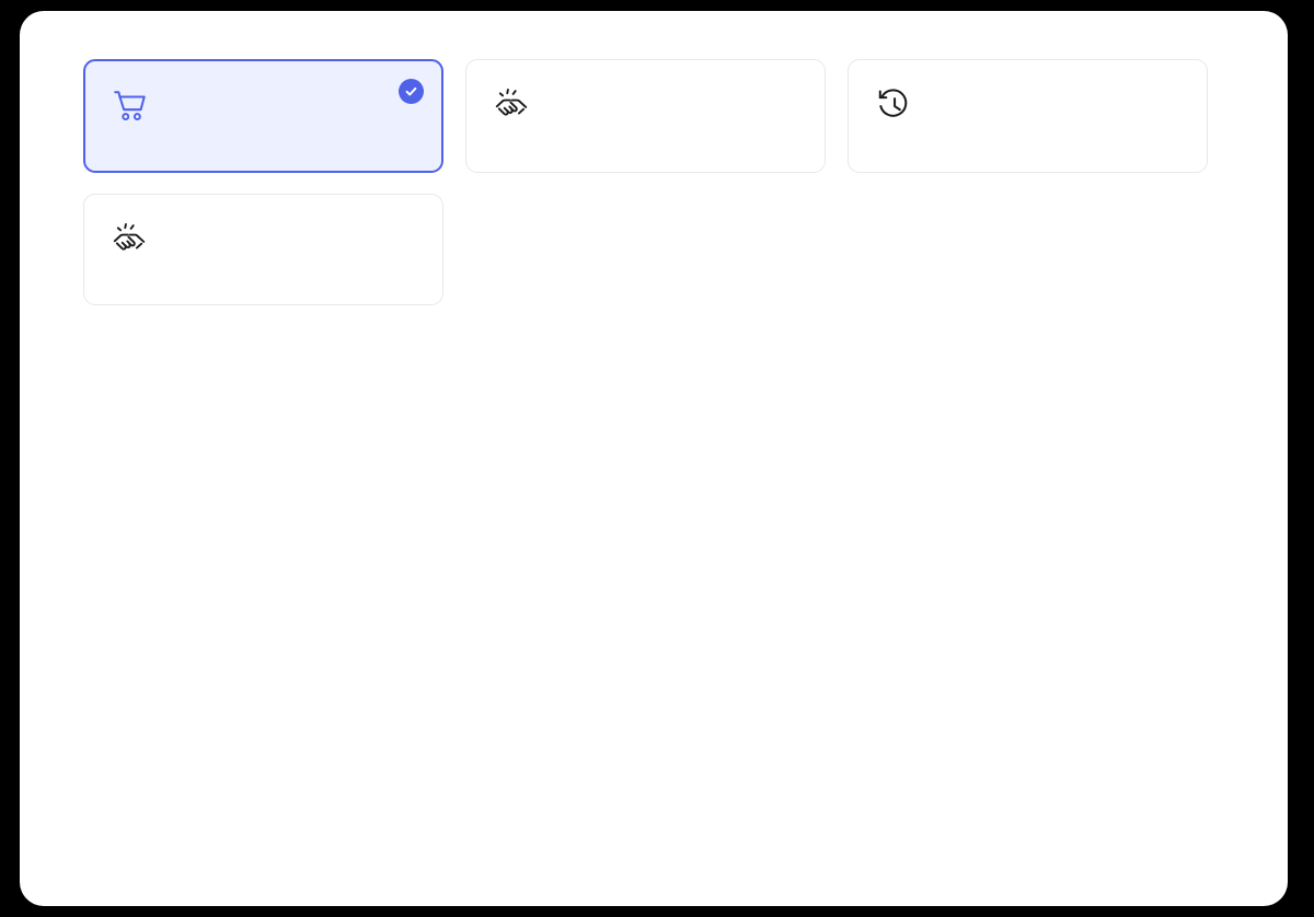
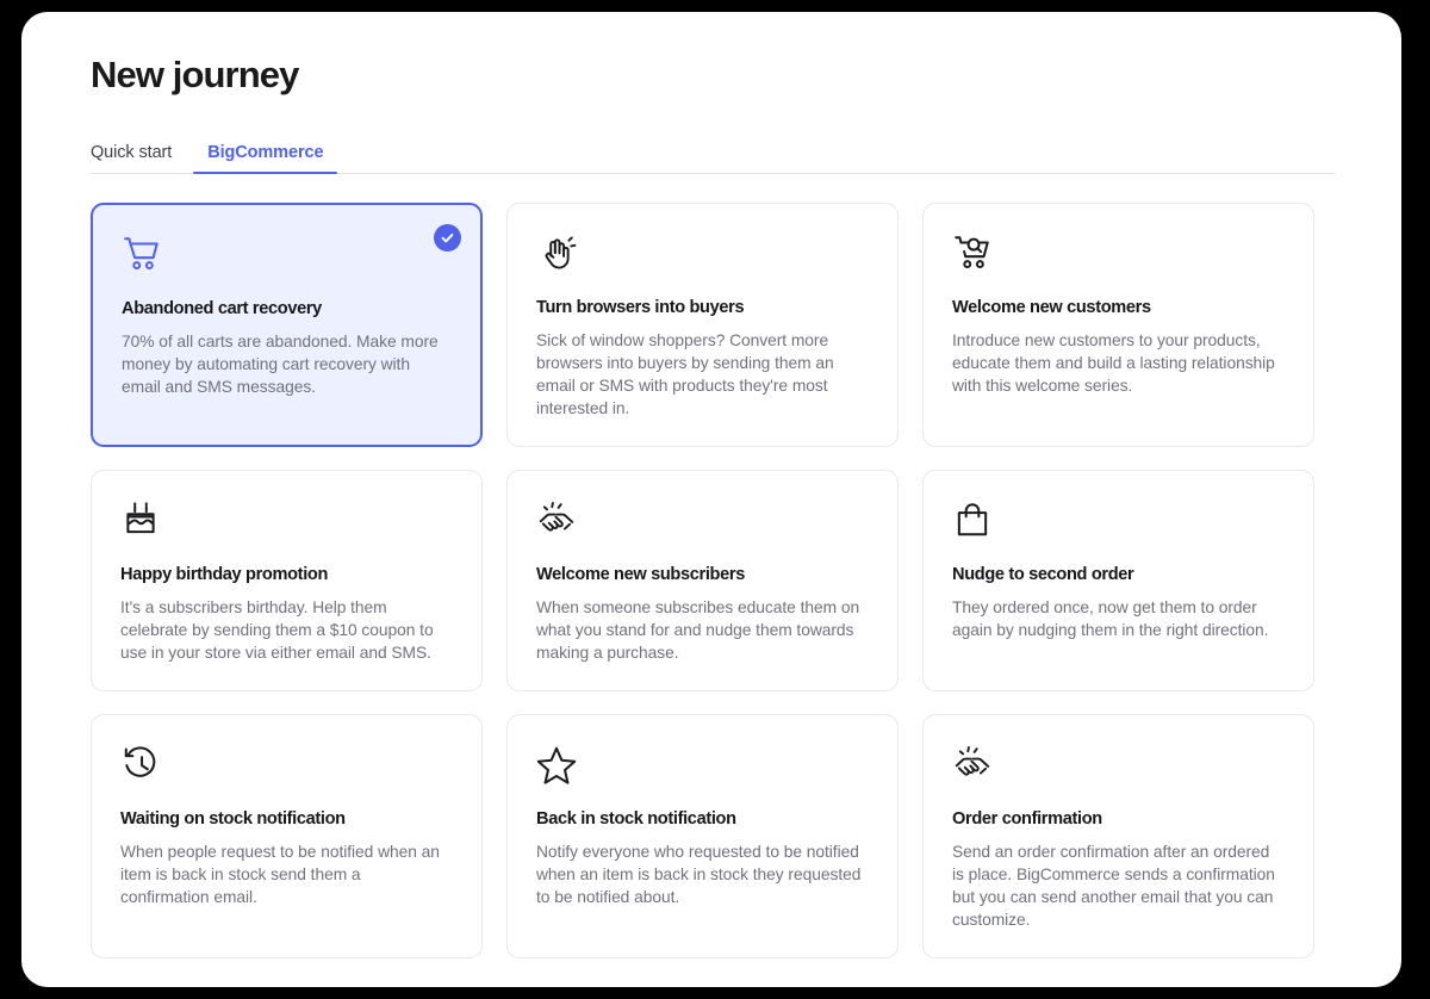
+ New journey
+ Quick start
+ BigCommerce
+ Abandoned cart recovery
+ 70% of all carts are abandoned. Make more money by automating cart recovery with email and SMS messages.
+ Turn browsers into buyers
+ Sick of window shoppers? Convert more browsers into buyers by sending them an email or SMS with products they're most interested in.
+ Welcome new customers
+ Introduce new customers to your products, educate them and build a lasting relationship with this welcome series.
+ Happy birthday promotion
+ It's a subscribers birthday. Help them celebrate by sending them a $10 coupon to use in your store via either email and SMS.
+ Welcome new subscribers
+ When someone subscribes educate them on what you stand for and nudge them towards making a purchase.
+ Nudge to second order
+ They ordered once, now get them to order again by nudging them in the right direction.
+ Waiting on stock notification
+ When people request to be notified when an item is back in stock send them a confirmation email.
+ Back in stock notification
+ Notify everyone who requested to be notified when an item is back in stock they requested to be notified about.
+ Order confirmation
+ Send an order confirmation after an ordered is place. BigCommerce sends a confirmation but you can send another email that you can customize.
